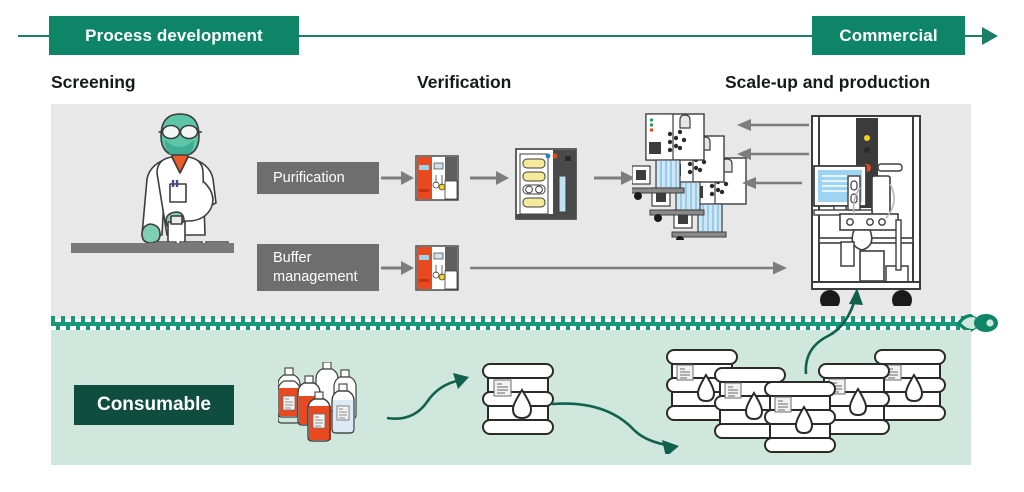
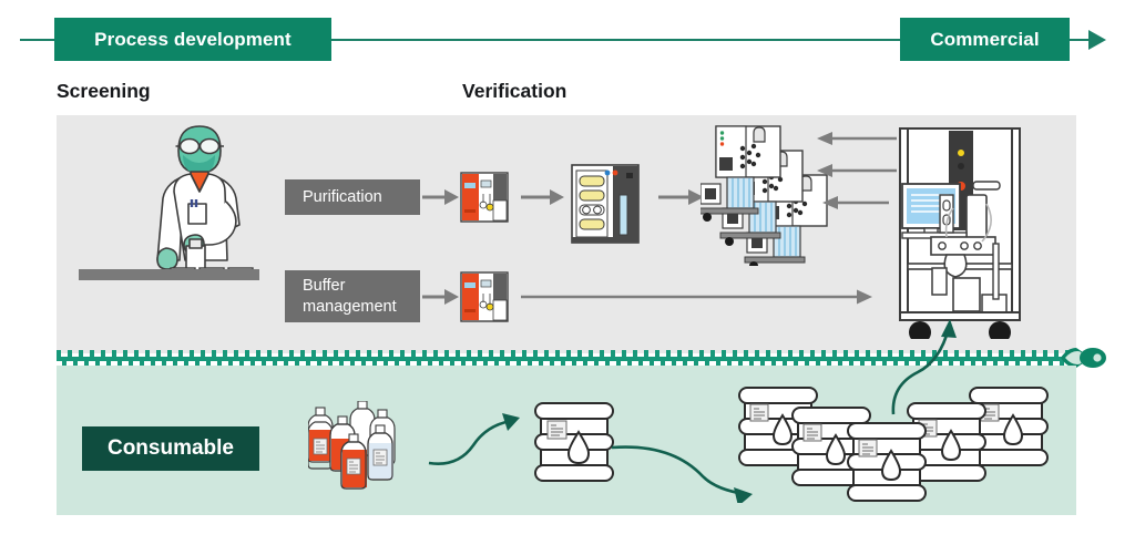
  Process development
  Commercial
  Screening
  Verification
- Scale-up and production
  Purification
  Buffer
  management
  Consumable
